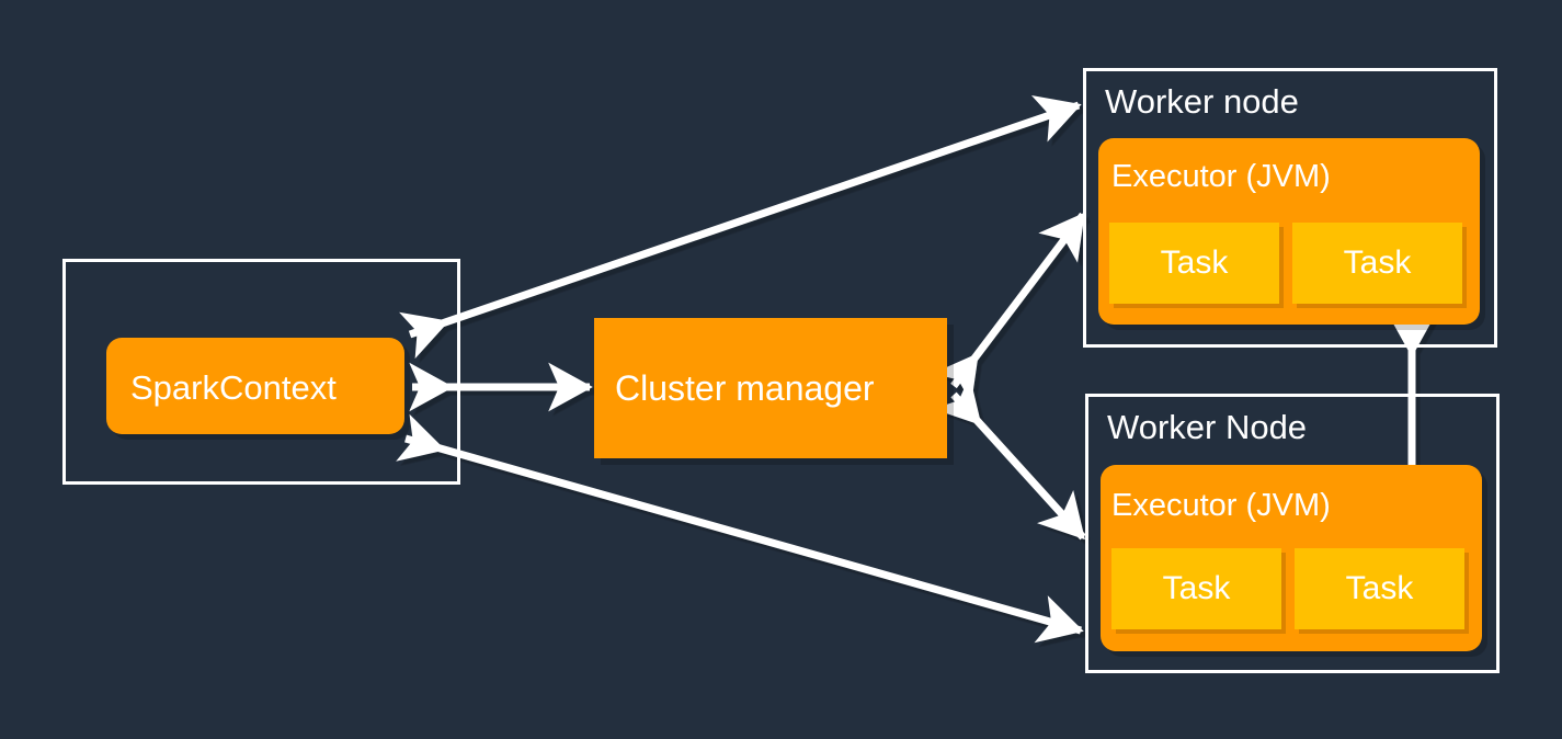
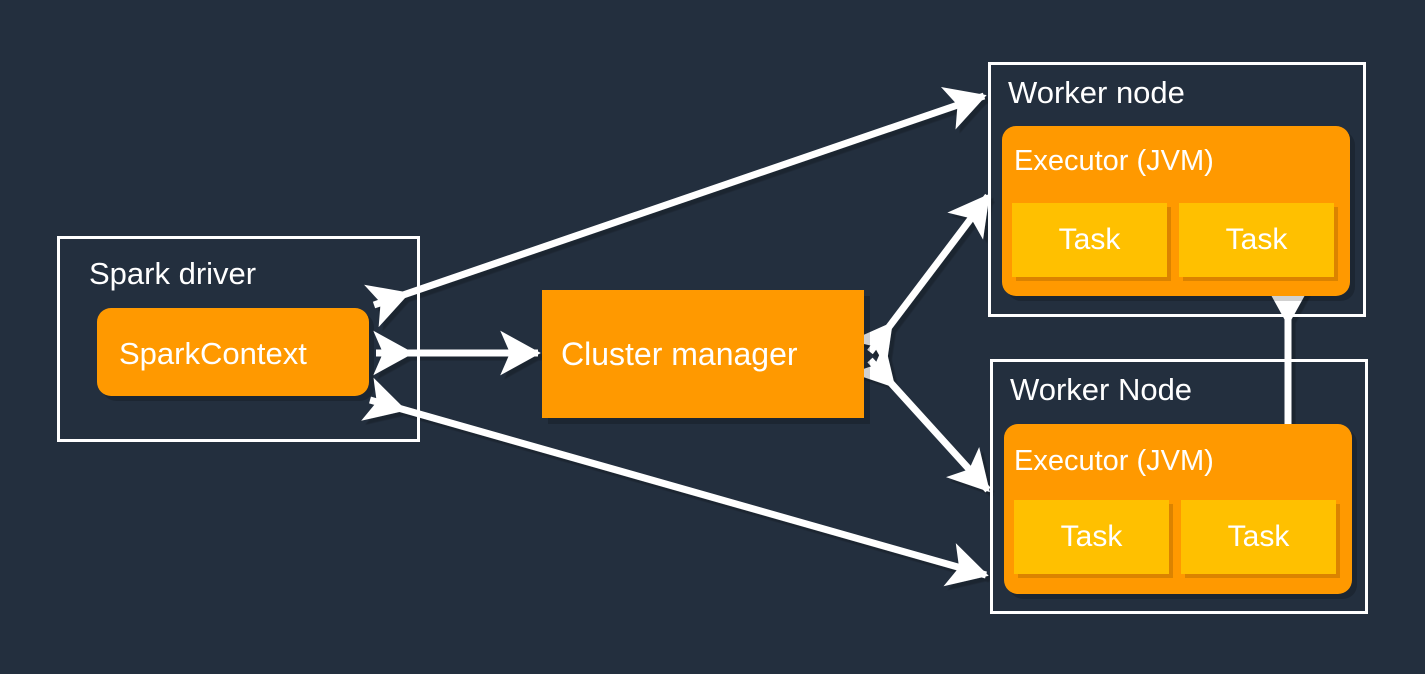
+ Spark driver
  SparkContext
  Cluster manager
  Worker node
  Executor (JVM)
  Task
  Task
  Worker Node
  Executor (JVM)
  Task
  Task
